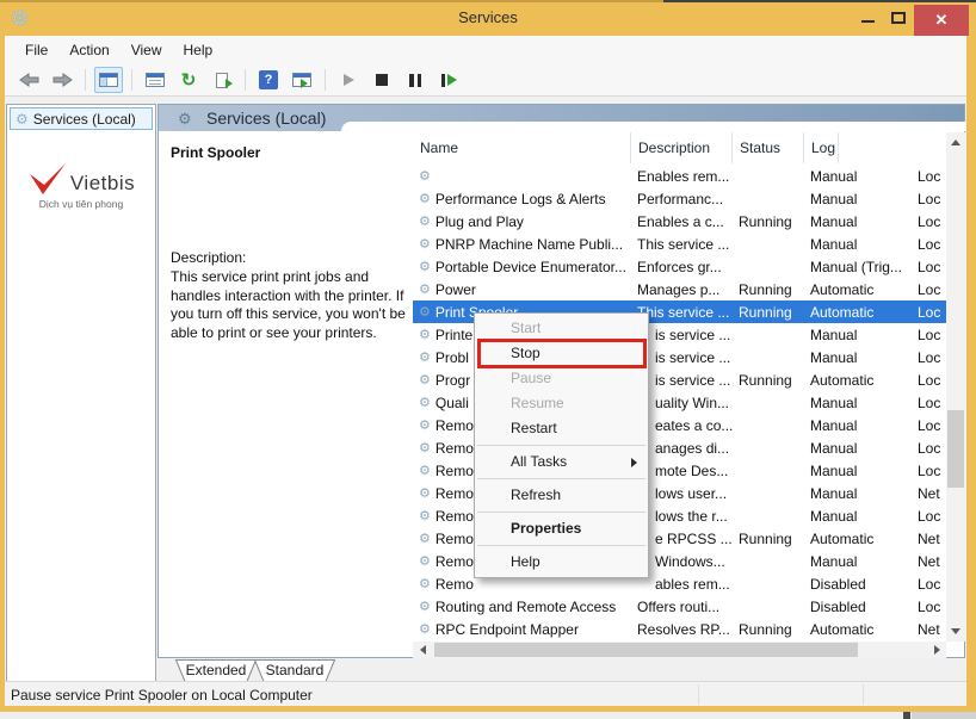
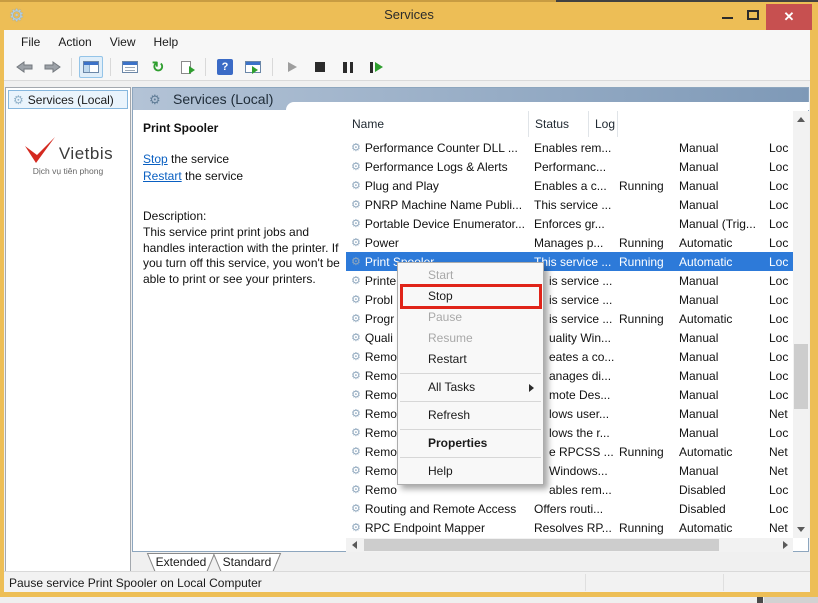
  ⚙
  Services
  ✕
  File
  Action
  View
  Help
  ↻
  ?
  ⚙
  Services (Local)
  Vietbis
  Dịch vụ tiên phong
  ⚙
  Services (Local)
  Print Spooler
+ Stop the service
+ Restart the service
  Description:
  This service print print jobs and handles interaction with the printer. If you turn off this service, you won't be able to print or see your printers.
  Name
- Description
  Status
  Log
  ⚙
+ Performance Counter DLL ...
  Enables rem...
  Manual
  Loc
  ⚙
  Performance Logs & Alerts
  Performanc...
  Manual
  Loc
  ⚙
  Plug and Play
  Enables a c...
  Running
  Manual
  Loc
  ⚙
  PNRP Machine Name Publi...
  This service ...
  Manual
  Loc
  ⚙
  Portable Device Enumerator...
  Enforces gr...
  Manual (Trig...
  Loc
  ⚙
  Power
  Manages p...
  Running
  Automatic
  Loc
  ⚙
  his service ...
  Running
  Automatic
  Loc
  ⚙
  Printe
  is service ...
  Manual
  Loc
  ⚙
  Probl
  is service ...
  Manual
  Loc
  ⚙
  Progr
  is service ...
  Running
  Automatic
  Loc
  ⚙
  Quali
  uality Win...
  Manual
  Loc
  ⚙
  Remo
  eates a co...
  Manual
  Loc
  ⚙
  Remo
  anages di...
  Manual
  Loc
  ⚙
  Remo
  mote Des...
  Manual
  Loc
  ⚙
  Remo
  lows user...
  Manual
  Net
  ⚙
  Remo
  lows the r...
  Manual
  Loc
  ⚙
  Remo
  e RPCSS ...
  Running
  Automatic
  Net
  ⚙
  Remo
  Windows...
  Manual
  Net
  ⚙
  Remo
  ables rem...
  Disabled
  Loc
  ⚙
  Routing and Remote Access
  Offers routi...
  Disabled
  Loc
  ⚙
  RPC Endpoint Mapper
  Resolves RP...
  Running
  Automatic
  Net
  Extended
  Standard
  Pause service Print Spooler on Local Computer
  Start
  Stop
  Pause
  Resume
  Restart
  All Tasks
  Refresh
  Properties
  Help
